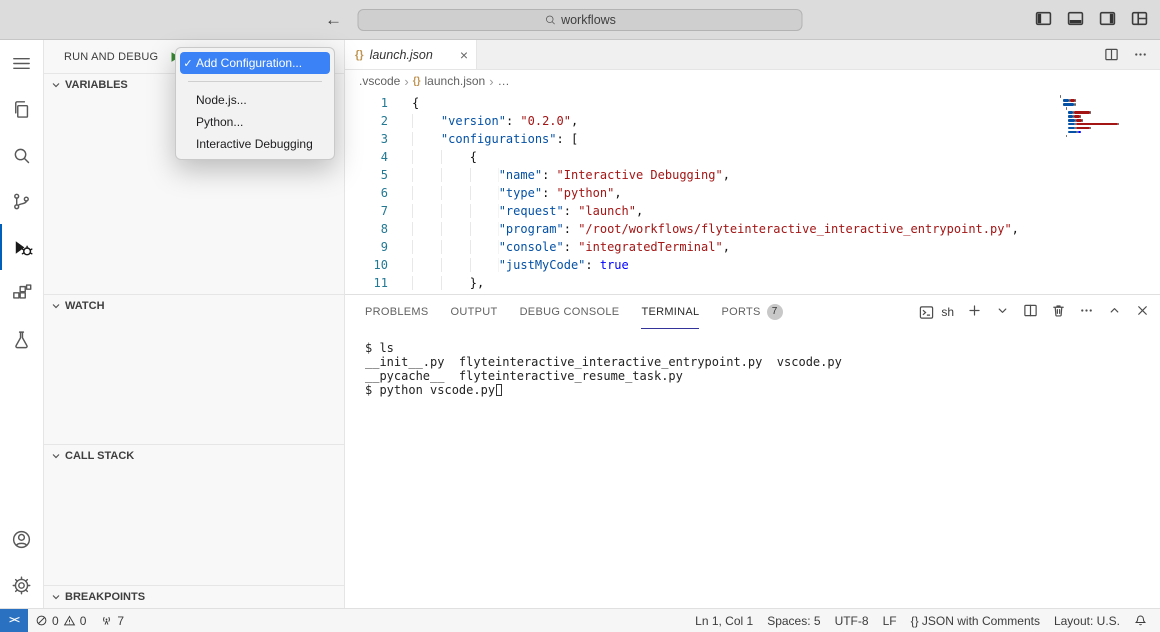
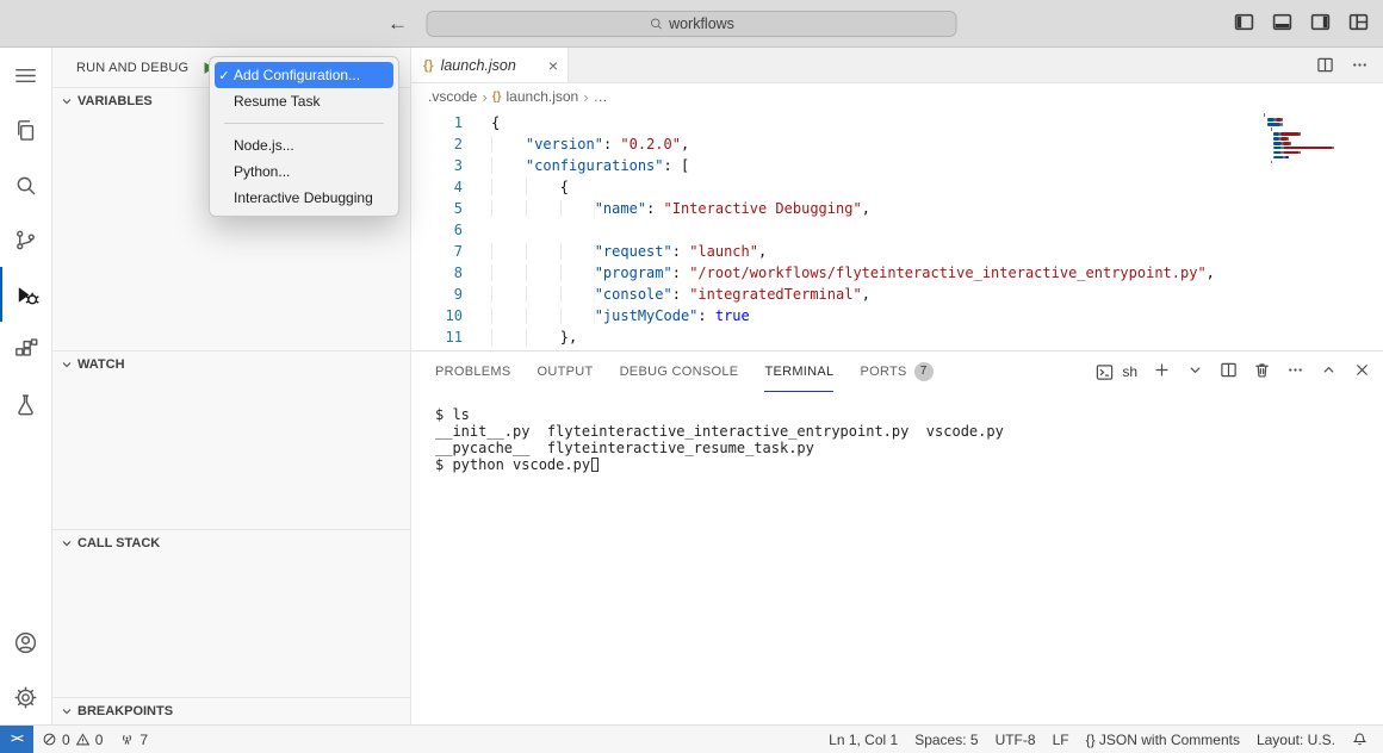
  ←
  workflows
  RUN AND DEBUG
  VARIABLES
  WATCH
  CALL STACK
  BREAKPOINTS
  {}
  launch.json
  ×
  .vscode
  ›
  {}
  launch.json
  ›
  …
  1
  {
  2
  "version": "0.2.0",
  3
  "configurations": [
  4
  {
  5
  "name": "Interactive Debugging",
  6
- "type": "python",
  7
  "request": "launch",
  8
  "program": "/root/workflows/flyteinteractive_interactive_entrypoint.py",
  9
  "console": "integratedTerminal",
  10
  "justMyCode": true
  11
  },
  PROBLEMS
  OUTPUT
  DEBUG CONSOLE
  TERMINAL
  PORTS
  7
  sh
  $ ls
  __init__.py flyteinteractive_interactive_entrypoint.py vscode.py
  __pycache__ flyteinteractive_resume_task.py
  $ python vscode.py
  ><
  0
  0
  7
  Ln 1, Col 1
  Spaces: 5
  UTF-8
  LF
  {} JSON with Comments
  Layout: U.S.
  ✓
  Add Configuration...
+ Resume Task
  Node.js...
  Python...
  Interactive Debugging
